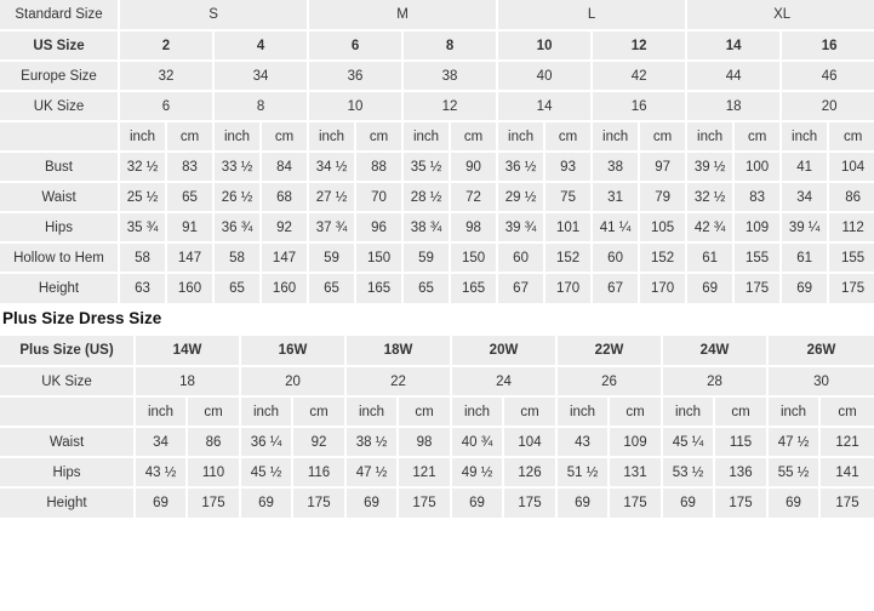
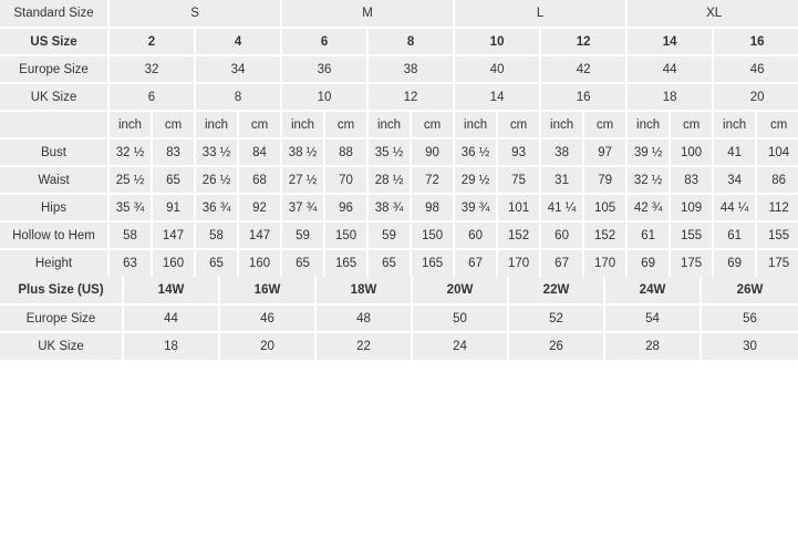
  Standard Size	S	M	L	XL
  US Size	2	4	6	8	10	12	14	16
  Europe Size	32	34	36	38	40	42	44	46
  UK Size	6	8	10	12	14	16	18	20
  	inch	cm	inch	cm	inch	cm	inch	cm	inch	cm	inch	cm	inch	cm	inch	cm
- Bust	32 ½	83	33 ½	84	34 ½	88	35 ½	90	36 ½	93	38	97	39 ½	100	41	104
+ Bust	32 ½	83	33 ½	84	38 ½	88	35 ½	90	36 ½	93	38	97	39 ½	100	41	104
  Waist	25 ½	65	26 ½	68	27 ½	70	28 ½	72	29 ½	75	31	79	32 ½	83	34	86
- Hips	35 ¾	91	36 ¾	92	37 ¾	96	38 ¾	98	39 ¾	101	41 ¼	105	42 ¾	109	39 ¼	112
+ Hips	35 ¾	91	36 ¾	92	37 ¾	96	38 ¾	98	39 ¾	101	41 ¼	105	42 ¾	109	44 ¼	112
  Hollow to Hem	58	147	58	147	59	150	59	150	60	152	60	152	61	155	61	155
  Height	63	160	65	160	65	165	65	165	67	170	67	170	69	175	69	175
- Plus Size Dress Size
  Plus Size (US)	14W	16W	18W	20W	22W	24W	26W
+ Europe Size	44	46	48	50	52	54	56
  UK Size	18	20	22	24	26	28	30
- 	inch	cm	inch	cm	inch	cm	inch	cm	inch	cm	inch	cm	inch	cm
- Waist	34	86	36 ¼	92	38 ½	98	40 ¾	104	43	109	45 ¼	115	47 ½	121
- Hips	43 ½	110	45 ½	116	47 ½	121	49 ½	126	51 ½	131	53 ½	136	55 ½	141
- Height	69	175	69	175	69	175	69	175	69	175	69	175	69	175
